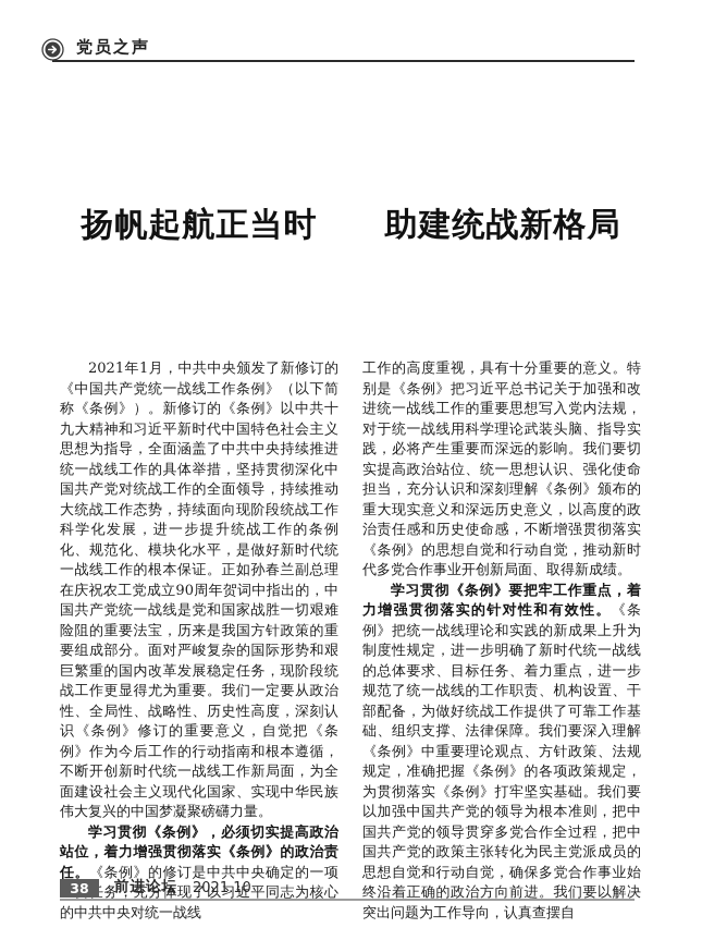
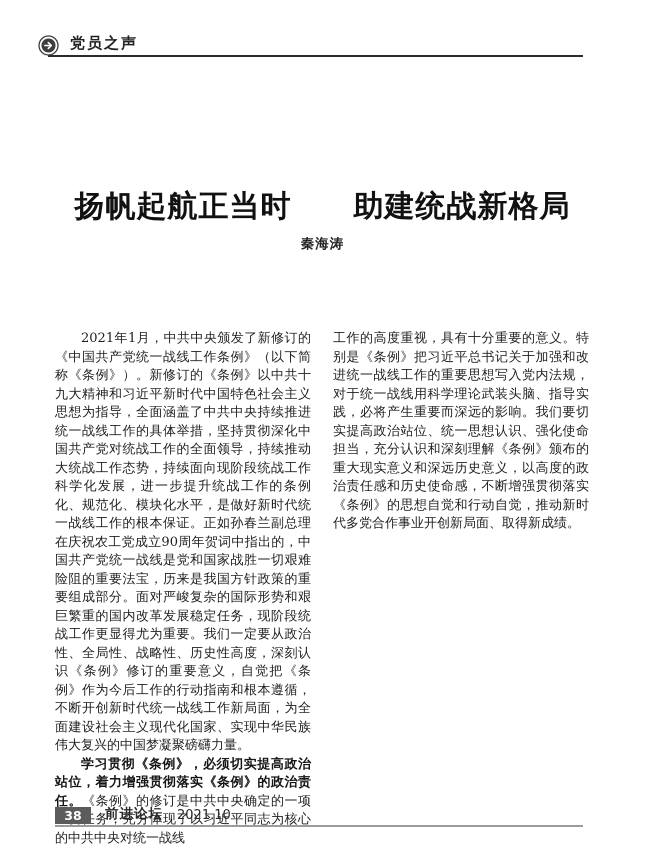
  党员之声
  扬帆起航正当时 助建统战新格局
+ 秦海涛
  2021年1月，中共中央颁发了新修订的《中国共产党统一战线工作条例》（以下简称《条例》）。新修订的《条例》以中共十九大精神和习近平新时代中国特色社会主义思想为指导，全面涵盖了中共中央持续推进统一战线工作的具体举措，坚持贯彻深化中国共产党对统战工作的全面领导，持续推动大统战工作态势，持续面向现阶段统战工作科学化发展，进一步提升统战工作的条例化、规范化、模块化水平，是做好新时代统一战线工作的根本保证。正如孙春兰副总理在庆祝农工党成立90周年贺词中指出的，中国共产党统一战线是党和国家战胜一切艰难险阻的重要法宝，历来是我国方针政策的重要组成部分。面对严峻复杂的国际形势和艰巨繁重的国内改革发展稳定任务，现阶段统战工作更显得尤为重要。我们一定要从政治性、全局性、战略性、历史性高度，深刻认识《条例》修订的重要意义，自觉把《条例》作为今后工作的行动指南和根本遵循，不断开创新时代统一战线工作新局面，为全面建设社会主义现代化国家、实现中华民族伟大复兴的中国梦凝聚磅礴力量。
  学习贯彻《条例》，必须切实提高政治站位，着力增强贯彻落实《条例》的政治责任。《条例》的修订是中共中央确定的一项务，充分体现了以习近平同志为核心的中共中央对统一战线
  工作的高度重视，具有十分重要的意义。特别是《条例》把习近平总书记关于加强和改进统一战线工作的重要思想写入党内法规，对于统一战线用科学理论武装头脑、指导实践，必将产生重要而深远的影响。我们要切实提高政治站位、统一思想认识、强化使命担当，充分认识和深刻理解《条例》颁布的重大现实意义和深远历史意义，以高度的政治责任感和历史使命感，不断增强贯彻落实《条例》的思想自觉和行动自觉，推动新时代多党合作事业开创新局面、取得新成绩。
- 学习贯彻《条例》要把牢工作重点，着力增强贯彻落实的针对性和有效性。《条例》把统一战线理论和实践的新成果上升为制度性规定，进一步明确了新时代统一战线的总体要求、目标任务、着力重点，进一步规范了统一战线的工作职责、机构设置、干部配备，为做好统战工作提供了可靠工作基础、组织支撑、法律保障。我们要深入理解《条例》中重要理论观点、方针政策、法规规定，准确把握《条例》的各项政策规定，为贯彻落实《条例》打牢坚实基础。我们要以加强中国共产党的领导为根本准则，把中国共产党的领导贯穿多党合作全过程，把中国共产党的政策主张转化为民主党派成员的思想自觉和行动自觉，确保多党合作事业始终沿着正确的政治方向前进。我们要以解决突出问题为工作导向，认真查摆自
  38
  前进论坛
  2021.10
